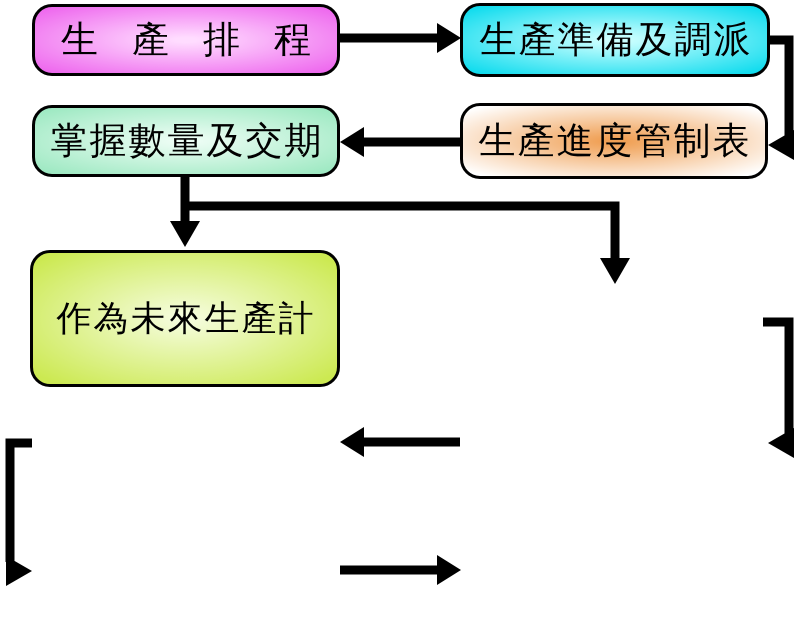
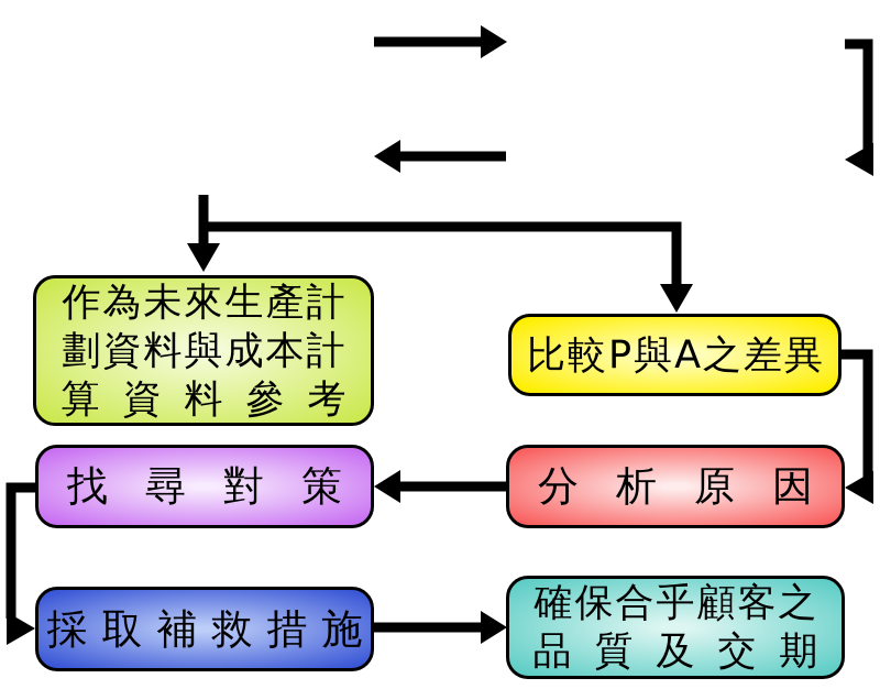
- 生產排程
- 生產準備及調派
- 掌握數量及交期
- 生產進度管制表
  作為未來生產計
+ 劃資料與成本計
+ 算資料參考
+ 比較P與A之差異
+ 找尋對策
+ 分析原因
+ 採取補救措施
+ 確保合乎顧客之
+ 品質及交期
